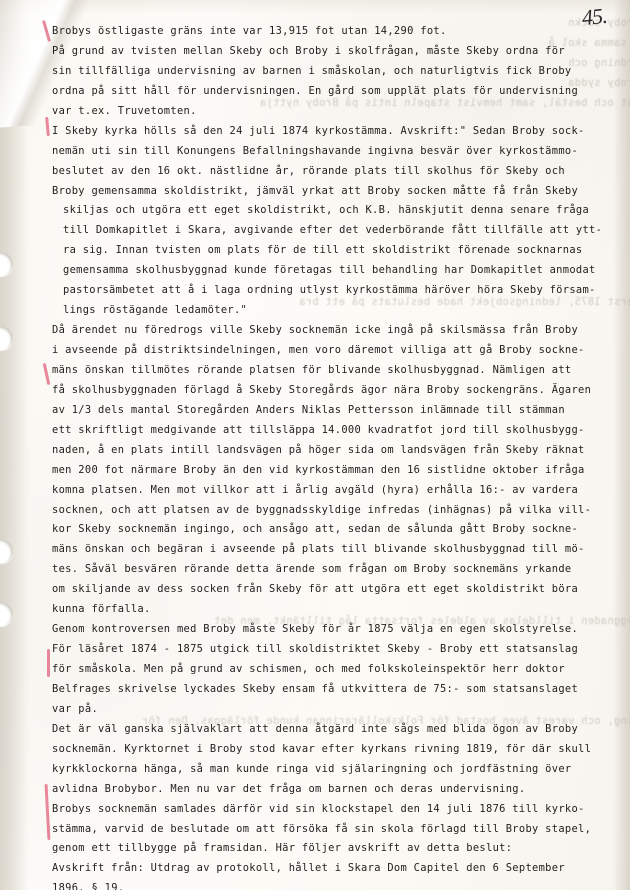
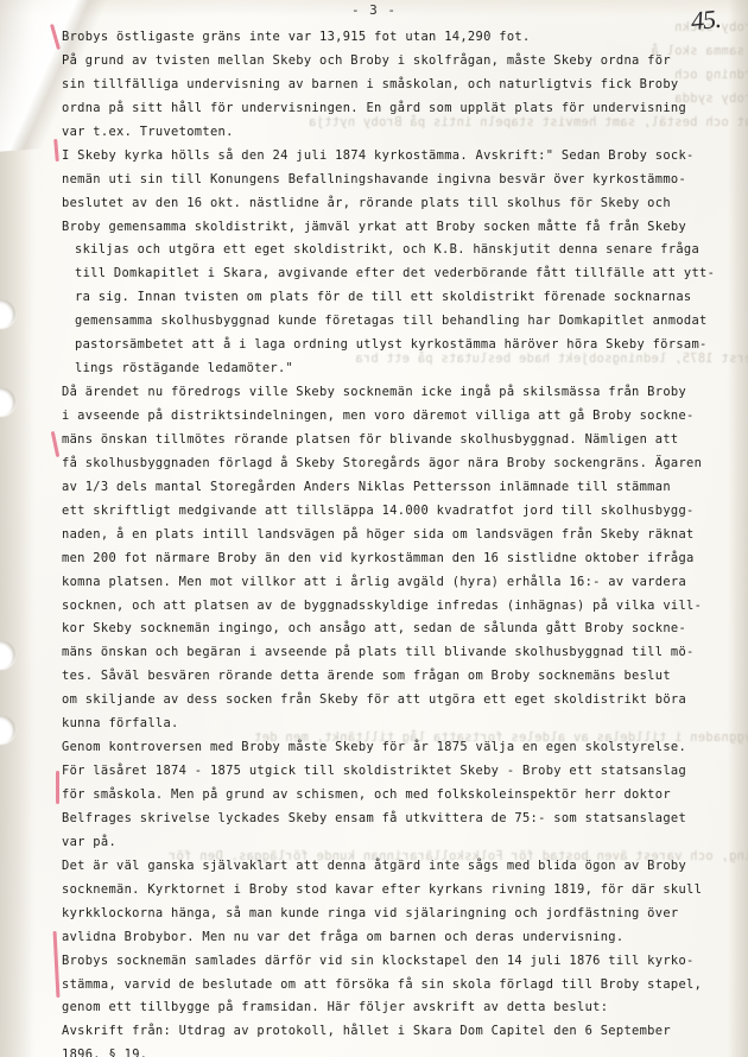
+ - 3 -
  Brobys östligaste gräns inte var 13,915 fot utan 14,290 fot.
  På grund av tvisten mellan Skeby och Broby i skolfrågan, måste Skeby ordna för
  sin tillfälliga undervisning av barnen i småskolan, och naturligtvis fick Broby
  ordna på sitt håll för undervisningen. En gård som upplät plats för undervisning
  var t.ex. Truvetomten.
  I Skeby kyrka hölls så den 24 juli 1874 kyrkostämma. Avskrift:" Sedan Broby sock-
  nemän uti sin till Konungens Befallningshavande ingivna besvär över kyrkostämmo-
  beslutet av den 16 okt. nästlidne år, rörande plats till skolhus för Skeby och
  Broby gemensamma skoldistrikt, jämväl yrkat att Broby socken måtte få från Skeby
  skiljas och utgöra ett eget skoldistrikt, och K.B. hänskjutit denna senare fråga
  till Domkapitlet i Skara, avgivande efter det vederbörande fått tillfälle att ytt-
  ra sig. Innan tvisten om plats för de till ett skoldistrikt förenade socknarnas
  gemensamma skolhusbyggnad kunde företagas till behandling har Domkapitlet anmodat
  pastorsämbetet att å i laga ordning utlyst kyrkostämma häröver höra Skeby försam-
  lings röstägande ledamöter."
  Då ärendet nu föredrogs ville Skeby socknemän icke ingå på skilsmässa från Broby
  i avseende på distriktsindelningen, men voro däremot villiga att gå Broby sockne-
  mäns önskan tillmötes rörande platsen för blivande skolhusbyggnad. Nämligen att
  få skolhusbyggnaden förlagd å Skeby Storegårds ägor nära Broby sockengräns. Ägaren
  av 1/3 dels mantal Storegården Anders Niklas Pettersson inlämnade till stämman
  ett skriftligt medgivande att tillsläppa 14.000 kvadratfot jord till skolhusbygg-
  naden, å en plats intill landsvägen på höger sida om landsvägen från Skeby räknat
  men 200 fot närmare Broby än den vid kyrkostämman den 16 sistlidne oktober ifråga
  komna platsen. Men mot villkor att i årlig avgäld (hyra) erhålla 16:- av vardera
  socknen, och att platsen av de byggnadsskyldige infredas (inhägnas) på vilka vill-
  kor Skeby socknemän ingingo, och ansågo att, sedan de sålunda gått Broby sockne-
  mäns önskan och begäran i avseende på plats till blivande skolhusbyggnad till mö-
- tes. Såväl besvären rörande detta ärende som frågan om Broby socknemäns yrkande
+ tes. Såväl besvären rörande detta ärende som frågan om Broby socknemäns beslut
  om skiljande av dess socken från Skeby för att utgöra ett eget skoldistrikt böra
  kunna förfalla.
  Genom kontroversen med Broby måste Skeby för år 1875 välja en egen skolstyrelse.
  För läsåret 1874 - 1875 utgick till skoldistriktet Skeby - Broby ett statsanslag
  för småskola. Men på grund av schismen, och med folkskoleinspektör herr doktor
  Belfrages skrivelse lyckades Skeby ensam få utkvittera de 75:- som statsanslaget
  var på.
  Det är väl ganska självaklart att denna åtgärd inte sågs med blida ögon av Broby
  socknemän. Kyrktornet i Broby stod kavar efter kyrkans rivning 1819, för där skull
  kyrkklockorna hänga, så man kunde ringa vid själaringning och jordfästning över
  avlidna Brobybor. Men nu var det fråga om barnen och deras undervisning.
  Brobys socknemän samlades därför vid sin klockstapel den 14 juli 1876 till kyrko-
  stämma, varvid de beslutade om att försöka få sin skola förlagd till Broby stapel,
  genom ett tillbygge på framsidan. Här följer avskrift av detta beslut:
  Avskrift från: Utdrag av protokoll, hållet i Skara Dom Capitel den 6 September
  1896. § 19.
